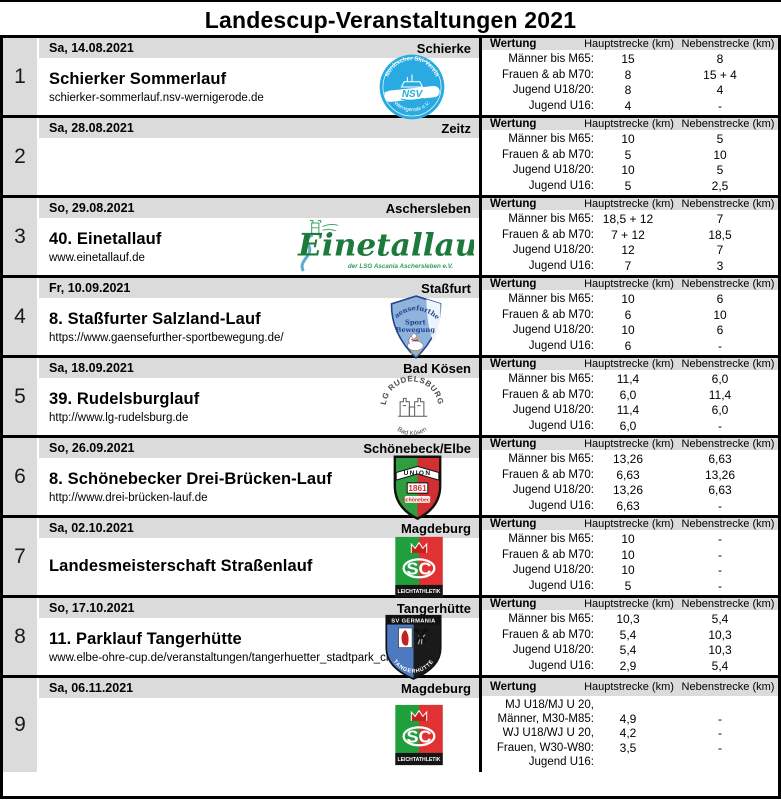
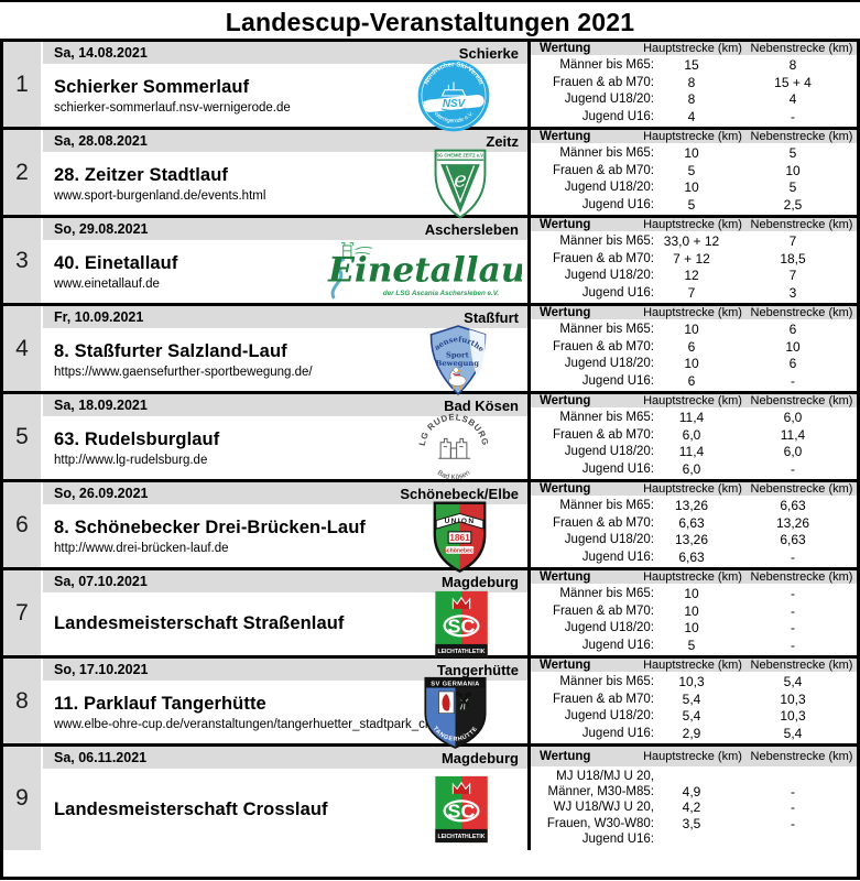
  Landescup-Veranstaltungen 2021
  1
  Sa, 14.08.2021
  Schierke
  Schierker Sommerlauf
  schierker-sommerlauf.nsv-wernigerode.de
  Wertung
  Hauptstrecke (km)
  Nebenstrecke (km)
  Männer bis M65:
  15
  8
  Frauen & ab M70:
  8
  15 + 4
  Jugend U18/20:
  8
  4
  Jugend U16:
  4
  -
  2
  Sa, 28.08.2021
  Zeitz
+ 28. Zeitzer Stadtlauf
+ www.sport-burgenland.de/events.html
  Wertung
  Hauptstrecke (km)
  Nebenstrecke (km)
  Männer bis M65:
  10
  5
  Frauen & ab M70:
  5
  10
  Jugend U18/20:
  10
  5
  Jugend U16:
  5
  2,5
  3
  So, 29.08.2021
  Aschersleben
  40. Einetallauf
  www.einetallauf.de
  Wertung
  Hauptstrecke (km)
  Nebenstrecke (km)
  Männer bis M65:
- 18,5 + 12
+ 33,0 + 12
  7
  Frauen & ab M70:
  7 + 12
  18,5
  Jugend U18/20:
  12
  7
  Jugend U16:
  7
  3
  4
  Fr, 10.09.2021
  Staßfurt
  8. Staßfurter Salzland-Lauf
  https://www.gaensefurther-sportbewegung.de/
  Wertung
  Hauptstrecke (km)
  Nebenstrecke (km)
  Männer bis M65:
  10
  6
  Frauen & ab M70:
  6
  10
  Jugend U18/20:
  10
  6
  Jugend U16:
  6
  -
  5
  Sa, 18.09.2021
  Bad Kösen
- 39. Rudelsburglauf
+ 63. Rudelsburglauf
  http://www.lg-rudelsburg.de
  Wertung
  Hauptstrecke (km)
  Nebenstrecke (km)
  Männer bis M65:
  11,4
  6,0
  Frauen & ab M70:
  6,0
  11,4
  Jugend U18/20:
  11,4
  6,0
  Jugend U16:
  6,0
  -
  6
  So, 26.09.2021
  Schönebeck/Elbe
  8. Schönebecker Drei-Brücken-Lauf
  http://www.drei-brücken-lauf.de
  Wertung
  Hauptstrecke (km)
  Nebenstrecke (km)
  Männer bis M65:
  13,26
  6,63
  Frauen & ab M70:
  6,63
  13,26
  Jugend U18/20:
  13,26
  6,63
  Jugend U16:
  6,63
  -
  7
- Sa, 02.10.2021
+ Sa, 07.10.2021
  Magdeburg
  Landesmeisterschaft Straßenlauf
  Wertung
  Hauptstrecke (km)
  Nebenstrecke (km)
  Männer bis M65:
  10
  -
  Frauen & ab M70:
  10
  -
  Jugend U18/20:
  10
  -
  Jugend U16:
  5
  -
  8
  So, 17.10.2021
  Tangerhütte
  11. Parklauf Tangerhütte
  www.elbe-ohre-cup.de/veranstaltungen/tangerhuetter_stadtpark_c
  Wertung
  Hauptstrecke (km)
  Nebenstrecke (km)
  Männer bis M65:
  10,3
  5,4
  Frauen & ab M70:
  5,4
  10,3
  Jugend U18/20:
  5,4
  10,3
  Jugend U16:
  2,9
  5,4
  9
  Sa, 06.11.2021
  Magdeburg
+ Landesmeisterschaft Crosslauf
  Wertung
  Hauptstrecke (km)
  Nebenstrecke (km)
  MJ U18/MJ U 20,
  Männer, M30-M85:
  4,9
  -
  WJ U18/WJ U 20,
  4,2
  -
  Frauen, W30-W80:
  3,5
  -
  Jugend U16:
